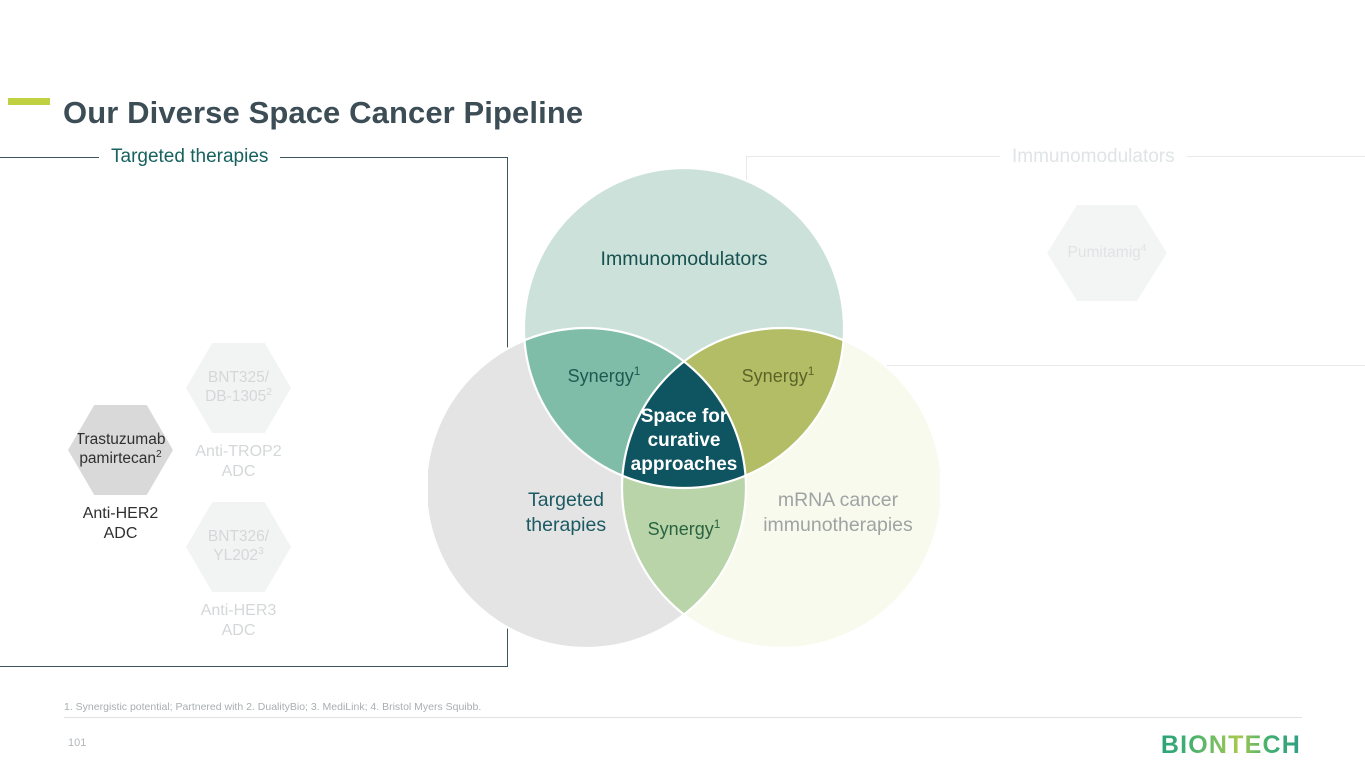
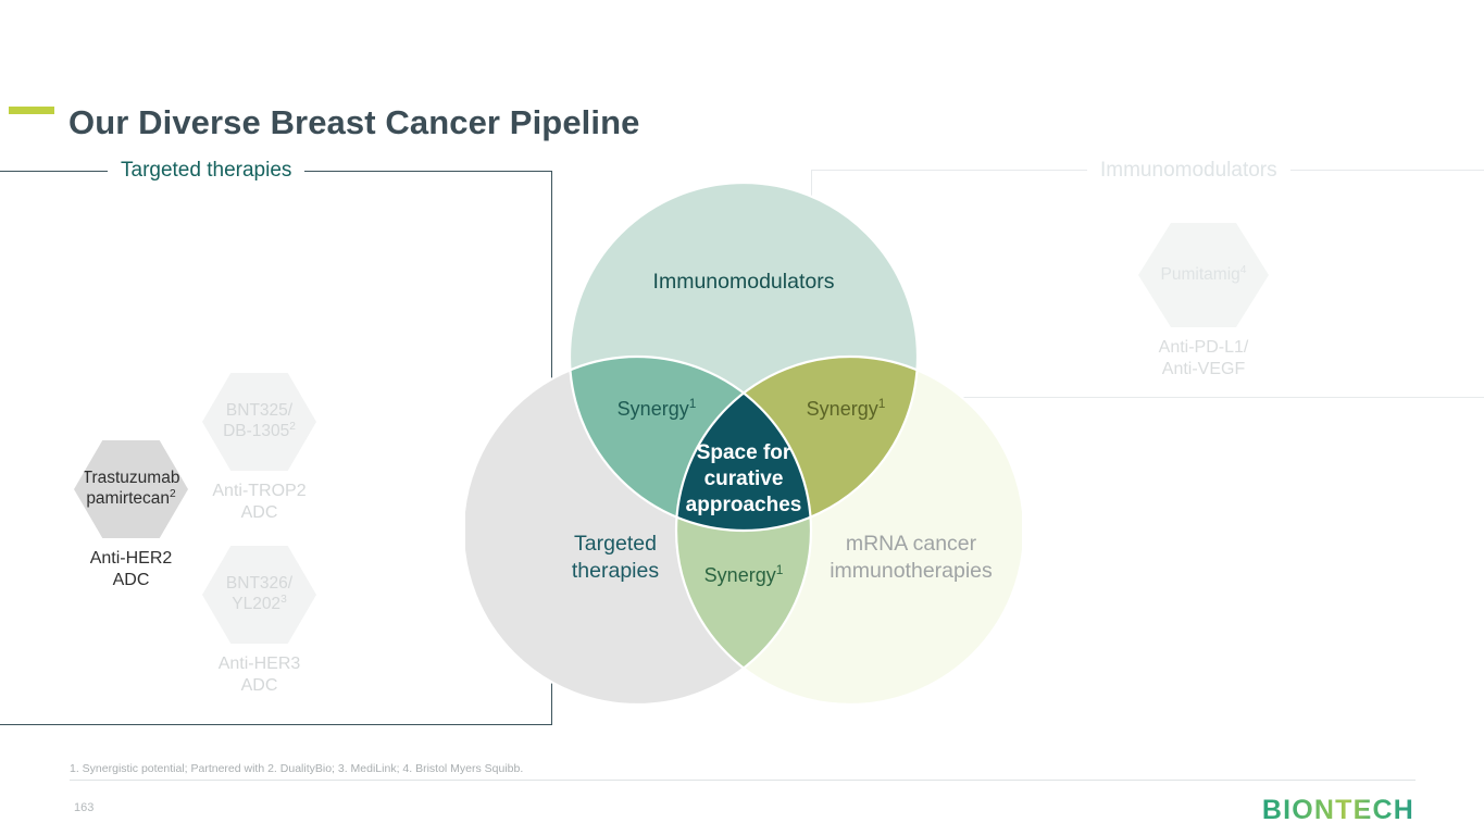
- Our Diverse Space Cancer Pipeline
+ Our Diverse Breast Cancer Pipeline
  Targeted therapies
  Immunomodulators
  Trastuzumab
  pamirtecan2
  Anti-HER2
  ADC
  BNT325/
  DB-13052
  Anti-TROP2
  ADC
  BNT326/
  YL2023
  Anti-HER3
  ADC
+ Anti-PD-L1/
+ Anti-VEGF
  Immunomodulators
  Targeted
  therapies
  mRNA cancer
  immunotherapies
  Synergy1
  Synergy1
  Synergy1
  Space for
  curative
  approaches
  1. Synergistic potential; Partnered with 2. DualityBio; 3. MediLink; 4. Bristol Myers Squibb.
- 101
+ 163
  BIONTECH
